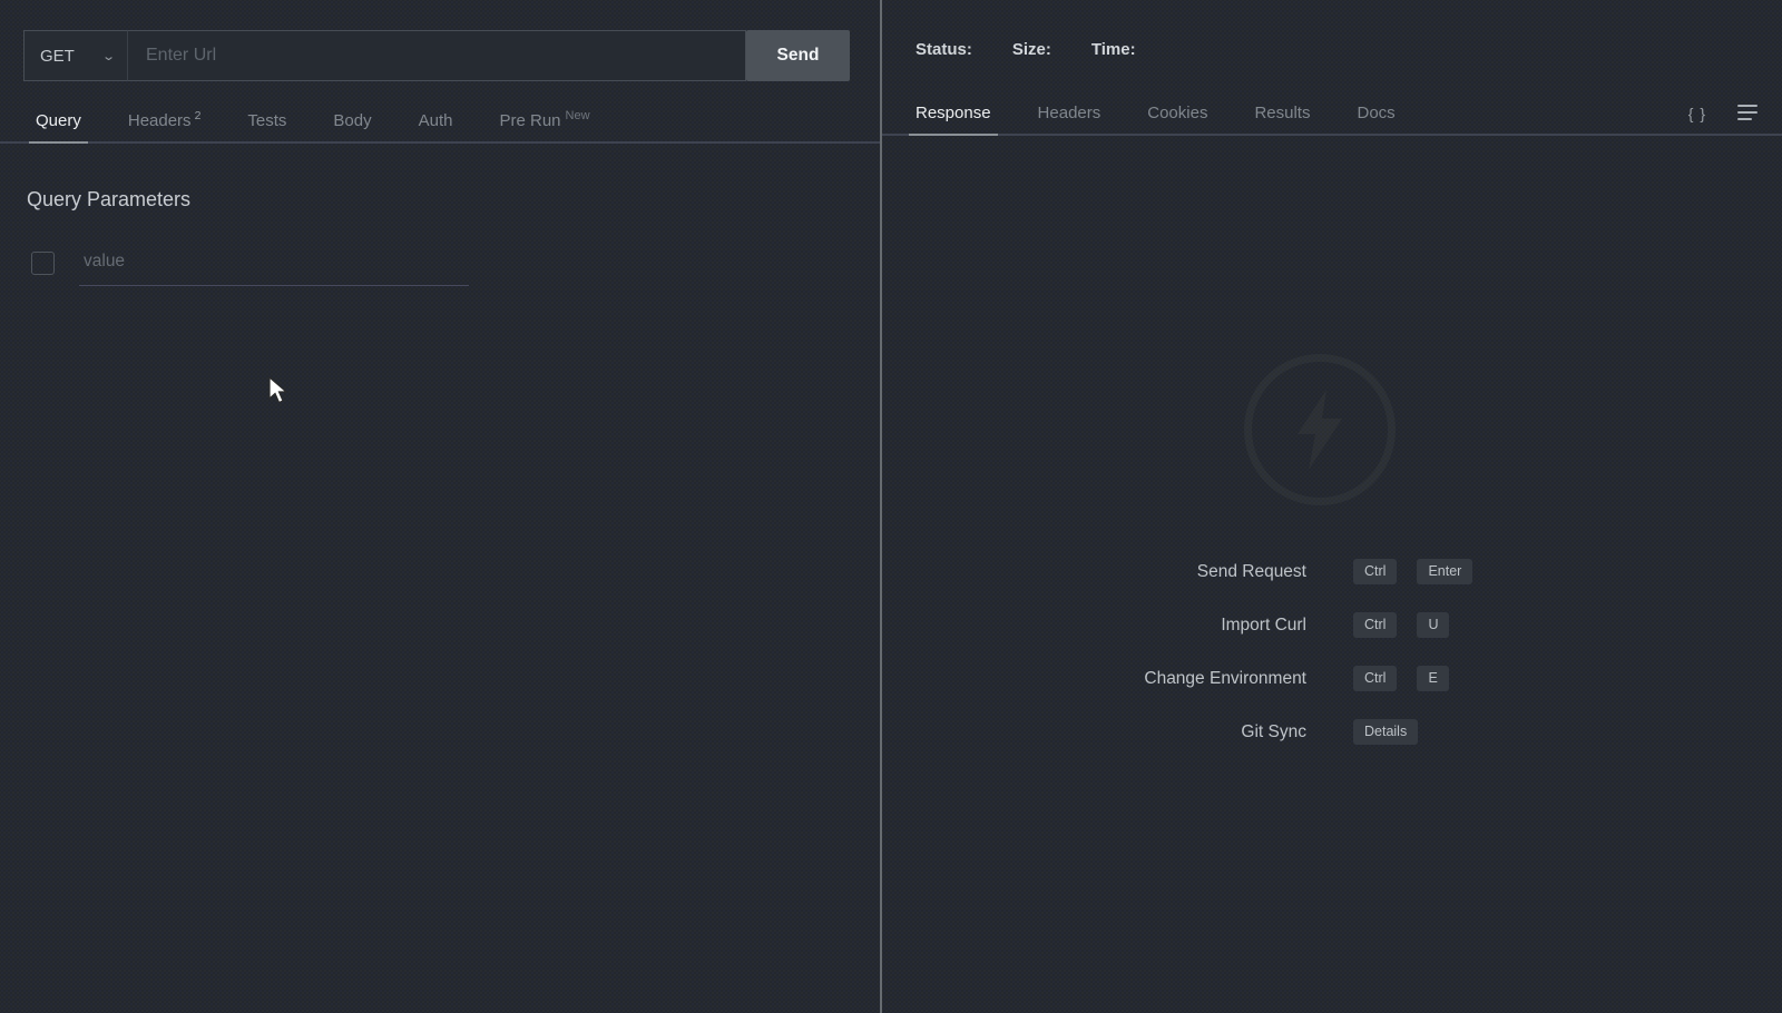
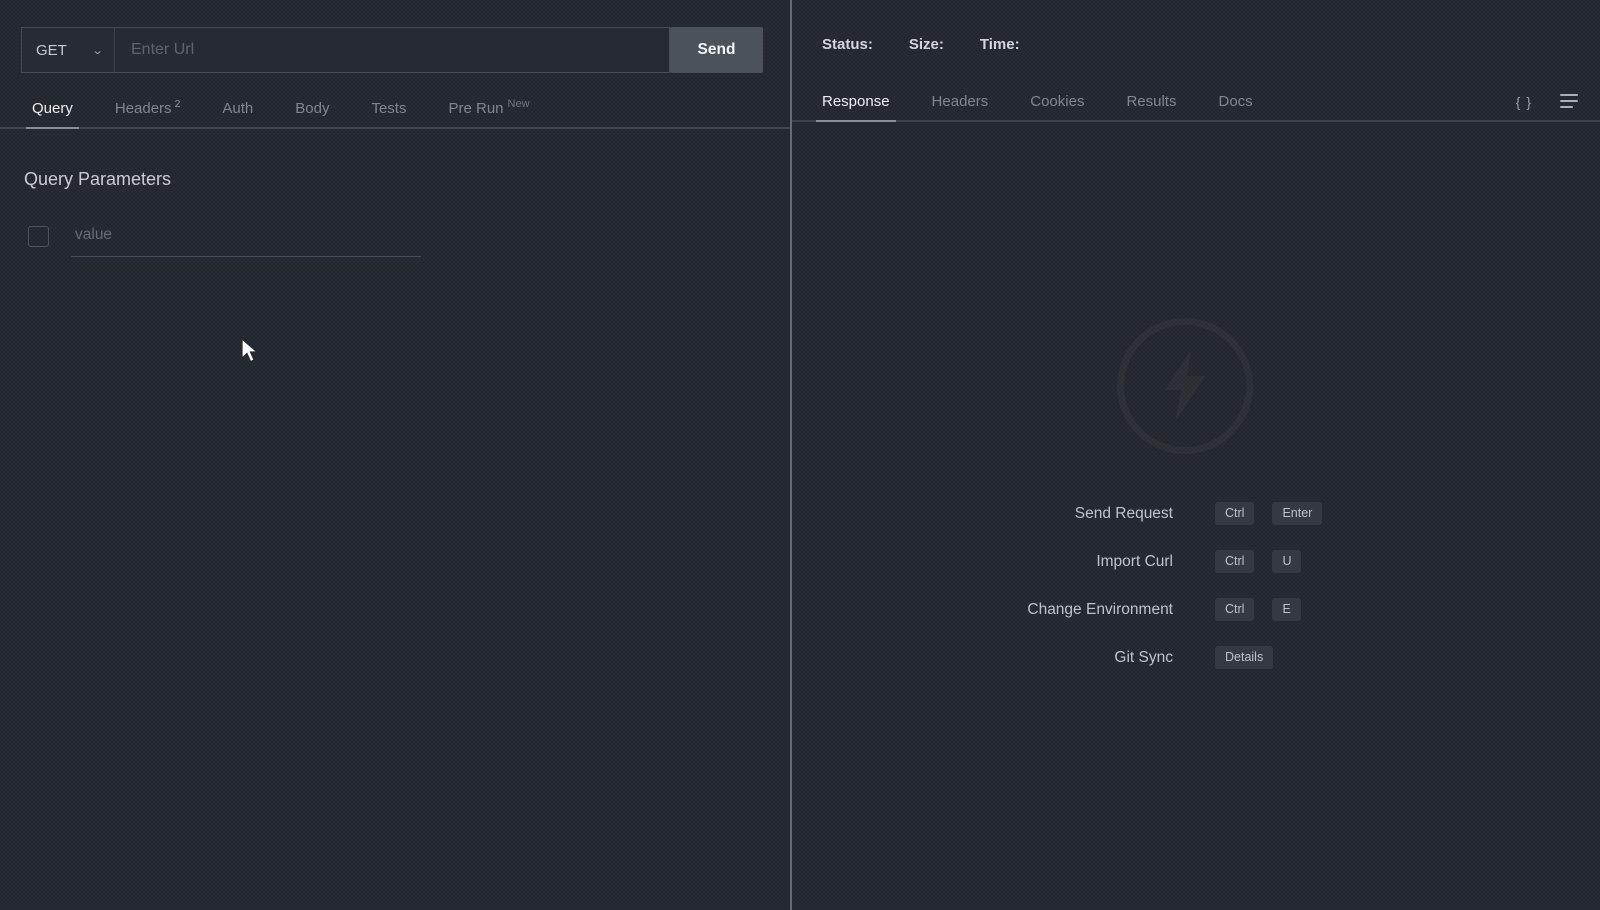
  GET
  ⌄
  Enter Url
  Send
  Query
  Headers 2
- Tests
+ Auth
  Body
- Auth
+ Tests
  Pre Run New
  Query Parameters
  value
  Status:
  Size:
  Time:
  Response
  Headers
  Cookies
  Results
  Docs
  { }
  Send Request
  Ctrl
  Enter
  Import Curl
  Ctrl
  U
  Change Environment
  Ctrl
  E
  Git Sync
  Details
